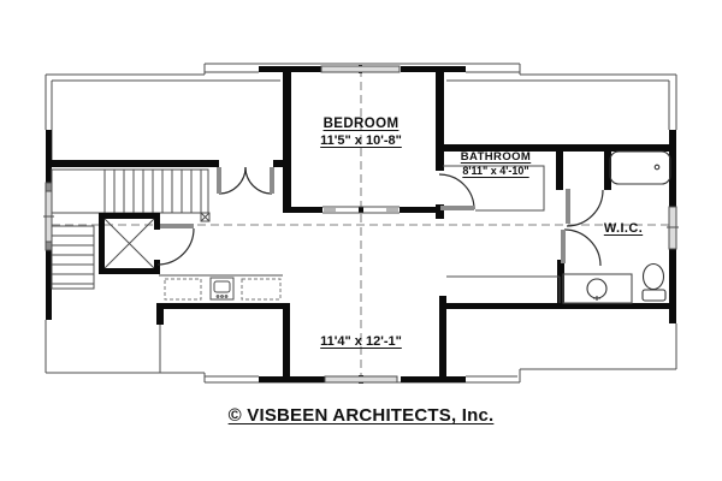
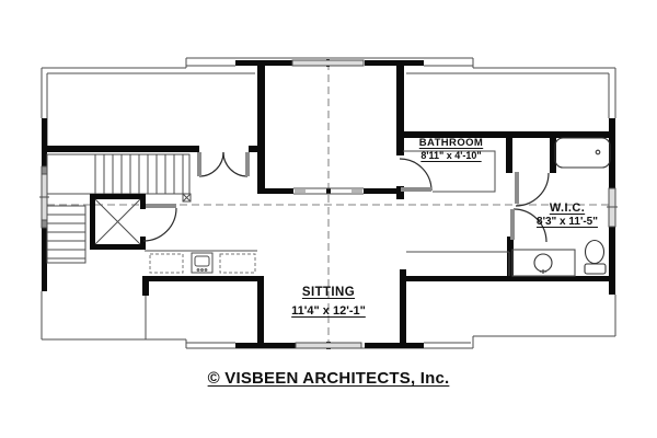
- BEDROOM
- 11'5" x 10'-8"
  BATHROOM
  8'11" x 4'-10"
  W.I.C.
+ 8'3" x 11'-5"
+ SITTING
  11'4" x 12'-1"
  © VISBEEN ARCHITECTS, Inc.
